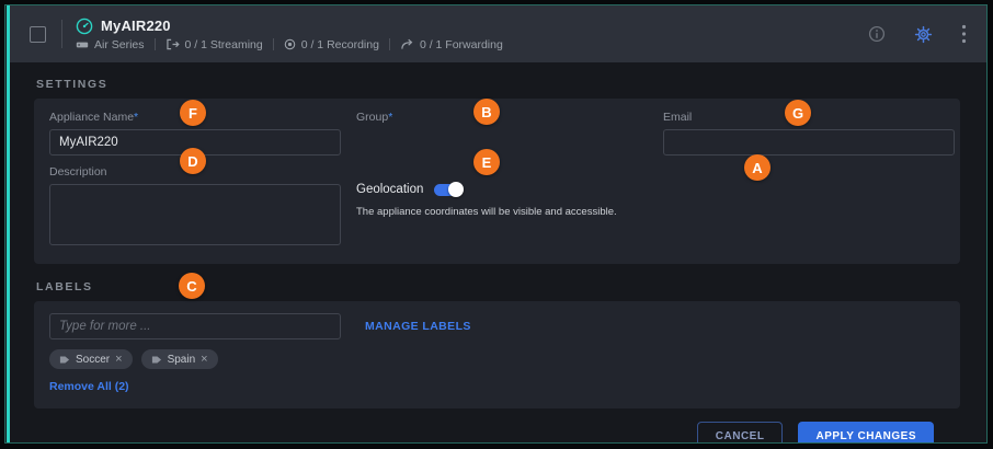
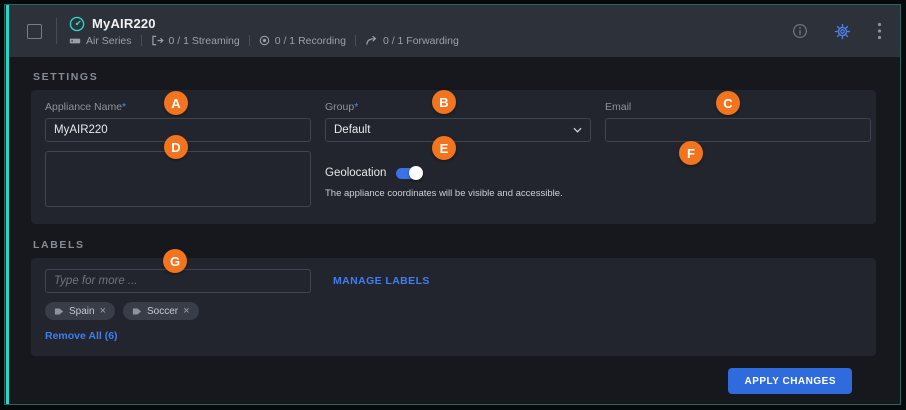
  MyAIR220
  Air Series
  0 / 1 Streaming
  0 / 1 Recording
  0 / 1 Forwarding
  SETTINGS
  Appliance Name*
  MyAIR220
  Group*
+ Default
  Email
- Description
  Geolocation
  The appliance coordinates will be visible and accessible.
  LABELS
  Type for more ...
  MANAGE LABELS
- Soccer
+ Spain
  ×
- Spain
+ Soccer
  ×
- Remove All (2)
+ Remove All (6)
- CANCEL
  APPLY CHANGES
- F
+ A
  B
- G
+ C
  D
  E
- A
+ F
- C
+ G
